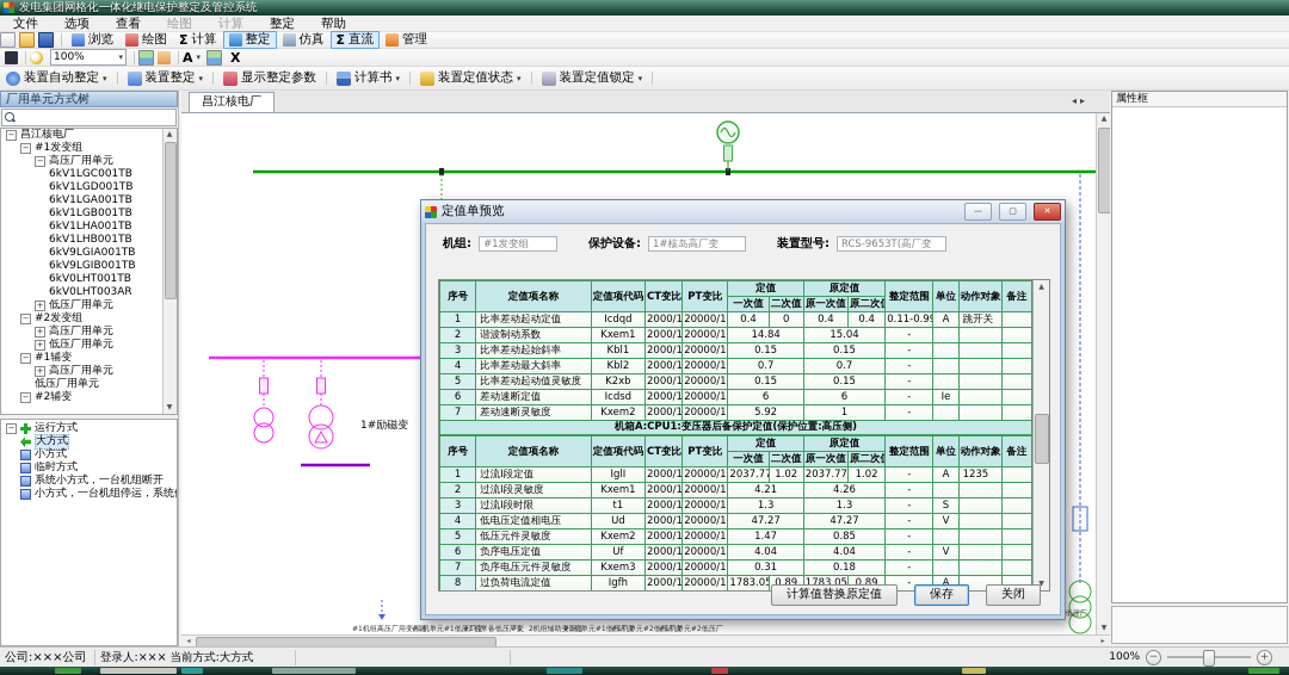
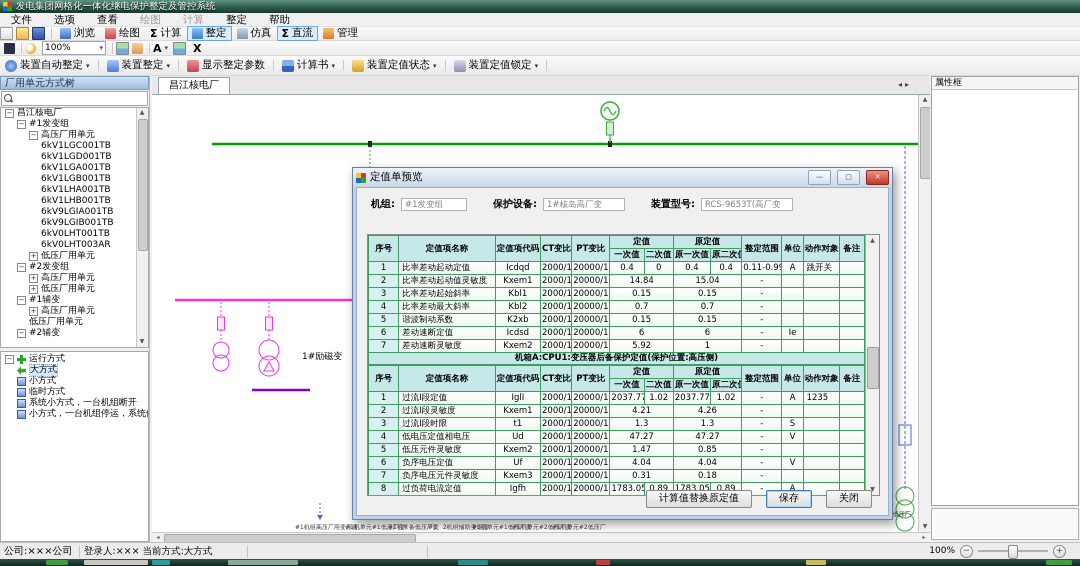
  发电集团网格化一体化继电保护整定及管控系统
  文件
  选项
  查看
  绘图
  计算
  整定
  帮助
  浏览
  绘图
  Σ
  计算
  整定
  仿真
  Σ
  直流
  管理
  100%
  ▾
  A
  ▾
  X
  装置自动整定
  ▾
  装置整定
  ▾
  显示整定参数
  计算书
  ▾
  装置定值状态
  ▾
  装置定值锁定
  ▾
  厂用单元方式树
  −
  昌江核电厂
  −
  #1发变组
  −
  高压厂用单元
  6kV1LGC001TB
  6kV1LGD001TB
  6kV1LGA001TB
  6kV1LGB001TB
  6kV1LHA001TB
  6kV1LHB001TB
  6kV9LGIA001TB
  6kV9LGIB001TB
  6kV0LHT001TB
  6kV0LHT003AR
  +
  低压厂用单元
  −
  #2发变组
  +
  高压厂用单元
  +
  低压厂用单元
  −
  #1辅变
  +
  高压厂用单元
  低压厂用单元
  −
  #2辅变
  −
  运行方式
  大方式
  小方式
  临时方式
  系统小方式，一台机组断开
  小方式，一台机组停运，系统
  昌江核电厂
  ◂▸
  1#励磁变
  属性框
  定值单预览
  —
  ▢
  ✕
  机组:
  #1发变组
  保护设备:
  1#核岛高厂变
  装置型号:
  RCS-9653T(高厂变
  序号	定值项名称	定值项代码	CT变比	PT变比	定值	原定值	整定范围	单位	动作对象	备注
  一次值	二次值	原一次值	原二次
  1	比率差动起动定值	Icdqd	2000/1	20000/1	0.4	0	0.4	0.4	0.11-0.99	A	跳开关
- 2	谐波制动系数	Kxem1	2000/1	20000/1	14.84	15.04	-
+ 2	比率差动起动值灵敏度	Kxem1	2000/1	20000/1	14.84	15.04	-
  3	比率差动起始斜率	Kbl1	2000/1	20000/1	0.15	0.15	-
  4	比率差动最大斜率	Kbl2	2000/1	20000/1	0.7	0.7	-
- 5	比率差动起动值灵敏度	K2xb	2000/1	20000/1	0.15	0.15	-
+ 5	谐波制动系数	K2xb	2000/1	20000/1	0.15	0.15	-
  6	差动速断定值	Icdsd	2000/1	20000/1	6	6	-	Ie
  7	差动速断灵敏度	Kxem2	2000/1	20000/1	5.92	1	-
  机箱A:CPU1:变压器后备保护定值(保护位置:高压侧)
  序号	定值项名称	定值项代码	CT变比	PT变比	定值	原定值	整定范围	单位	动作对象	备注
  一次值	二次值	原一次值	原二次
  1	过流I段定值	IglI	2000/1	20000/1	2037.7	1.02	2037.77	1.02	-	A	1235
  2	过流I段灵敏度	Kxem1	2000/1	20000/1	4.21	4.26	-
  3	过流I段时限	t1	2000/1	20000/1	1.3	1.3	-	S
  4	低电压定值相电压	Ud	2000/1	20000/1	47.27	47.27	-	V
  5	低压元件灵敏度	Kxem2	2000/1	20000/1	1.47	0.85	-
  6	负序电压定值	Uf	2000/1	20000/1	4.04	4.04	-	V
  7	负序电压元件灵敏度	Kxem3	2000/1	20000/1	0.31	0.18	-
  8	过负荷电流定值	Igfh	2000/1	20000/1	1783.0	0.89	1783.05	0.89	-	A
  计算值替换原定值
  保存
  关闭
  公司:×××公司
  登录人:××× 当前方式:大方式
  100%
  −
  +
